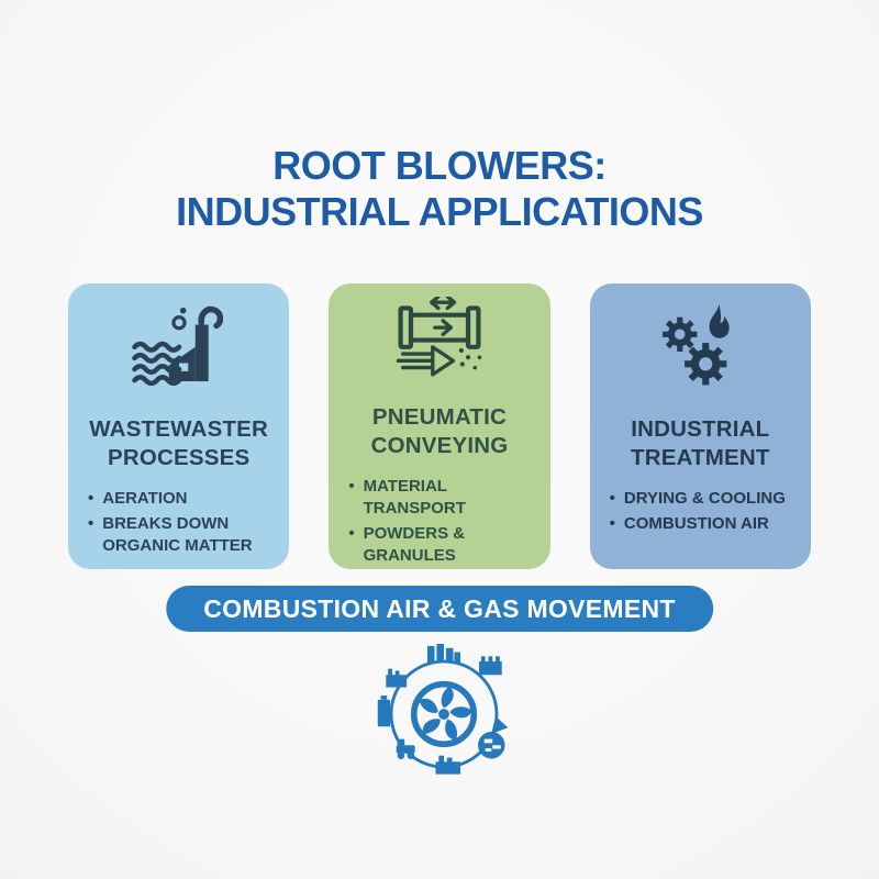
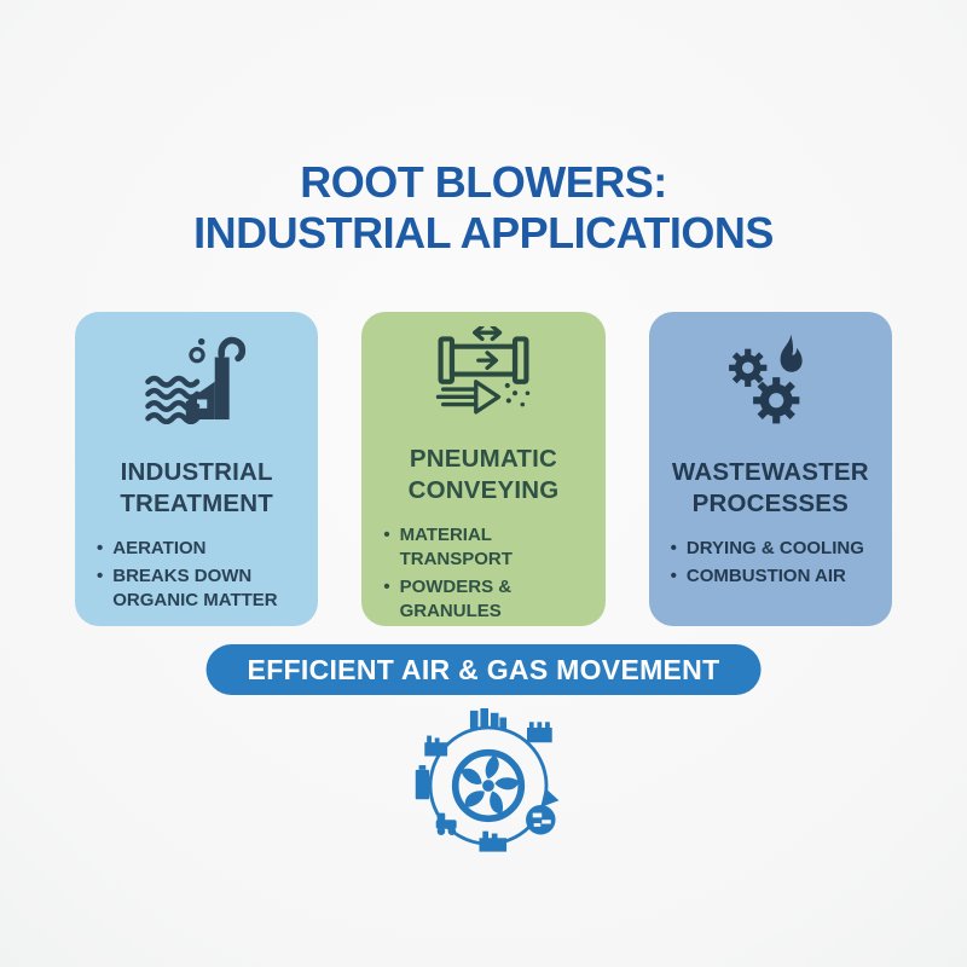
  ROOT BLOWERS:
  INDUSTRIAL APPLICATIONS
- WASTEWASTER
+ INDUSTRIAL
- PROCESSES
+ TREATMENT
  •
  AERATION
  •
  BREAKS DOWN ORGANIC MATTER
  PNEUMATIC
  CONVEYING
  •
  MATERIAL TRANSPORT
  •
  POWDERS & GRANULES
- INDUSTRIAL
+ WASTEWASTER
- TREATMENT
+ PROCESSES
  •
  DRYING & COOLING
  •
  COMBUSTION AIR
- COMBUSTION AIR & GAS MOVEMENT
+ EFFICIENT AIR & GAS MOVEMENT
